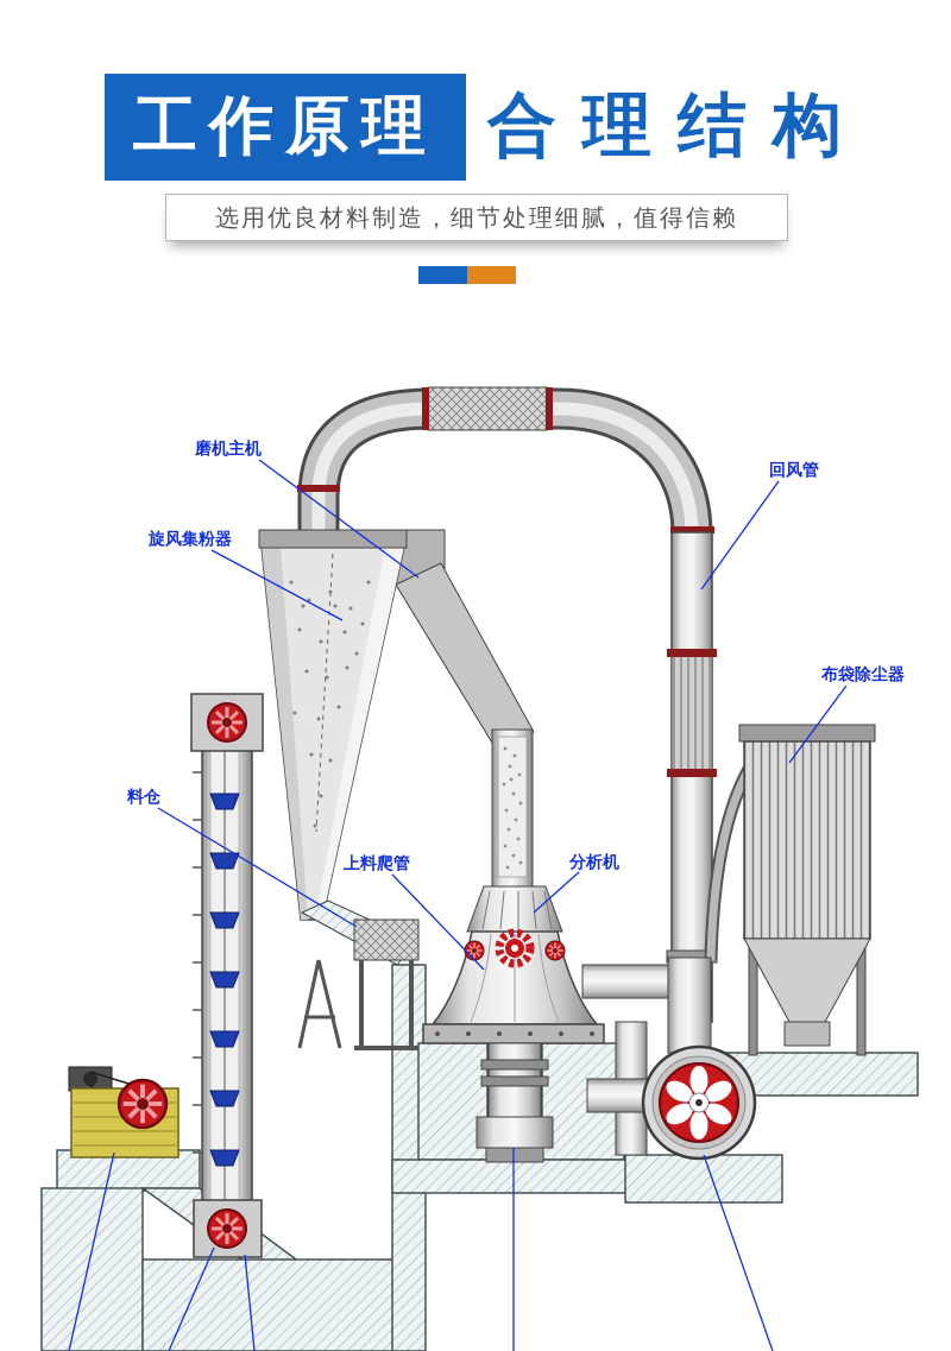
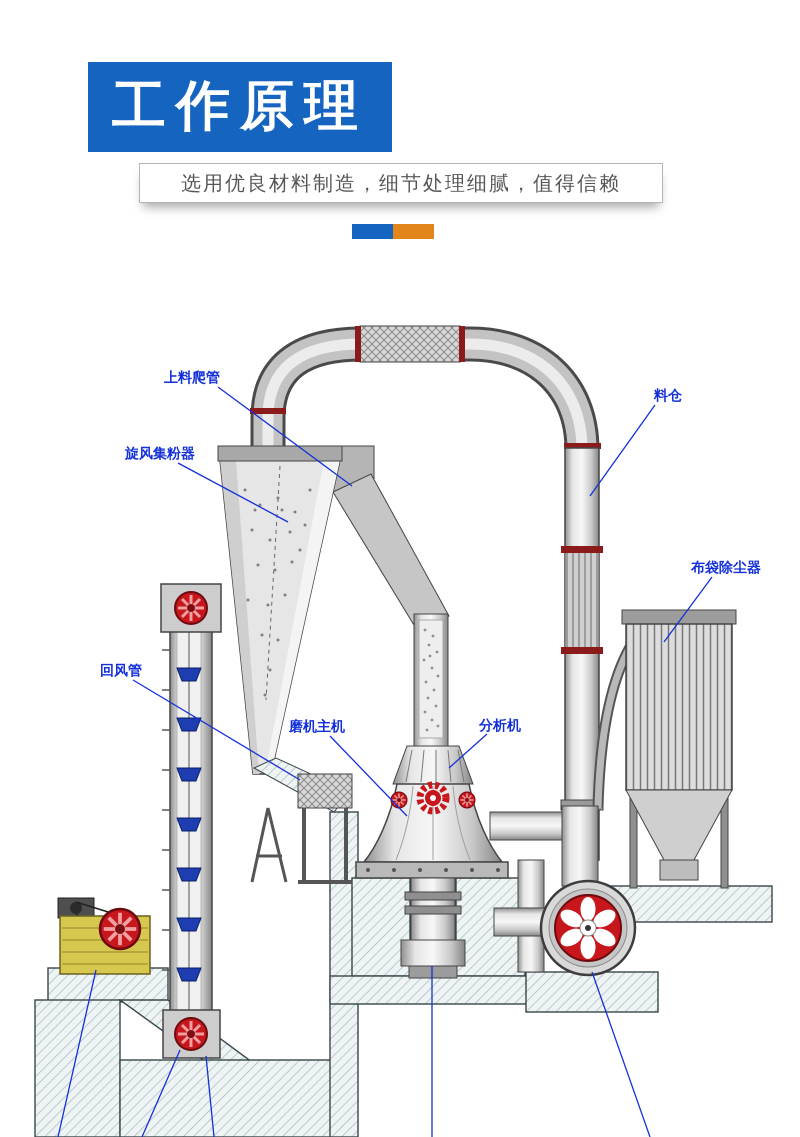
  工作原理
- 合理结构
  选用优良材料制造，细节处理细腻，值得信赖
- 磨机主机
+ 上料爬管
  旋风集粉器
- 料仓
+ 回风管
- 上料爬管
+ 磨机主机
  分析机
- 回风管
+ 料仓
  布袋除尘器
